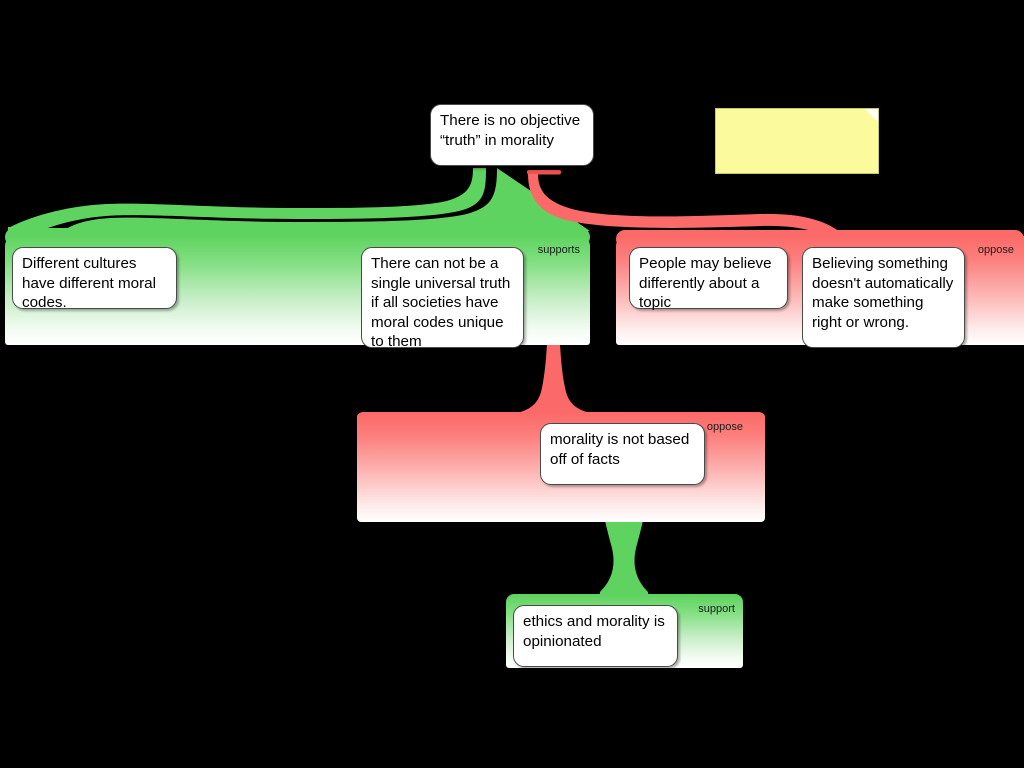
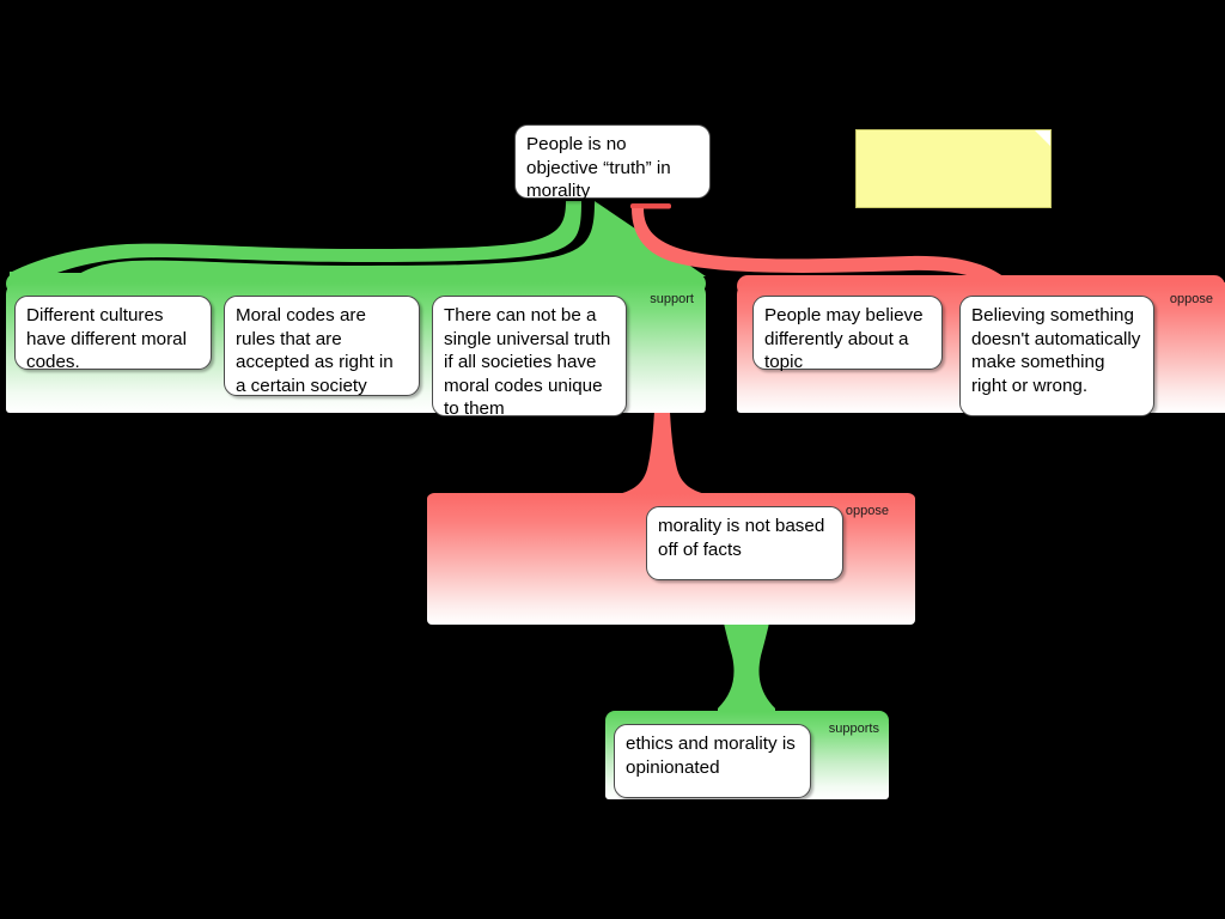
- There is no objective “truth” in morality
+ People is no objective “truth” in morality
- supports
+ support
  Different cultures have different moral codes.
+ Moral codes are rules that are accepted as right in a certain society
  There can not be a single universal truth if all societies have moral codes unique to them
  oppose
  People may believe differently about a topic
  Believing something doesn't automatically make something right or wrong.
  oppose
  morality is not based off of facts
- support
+ supports
  ethics and morality is opinionated
